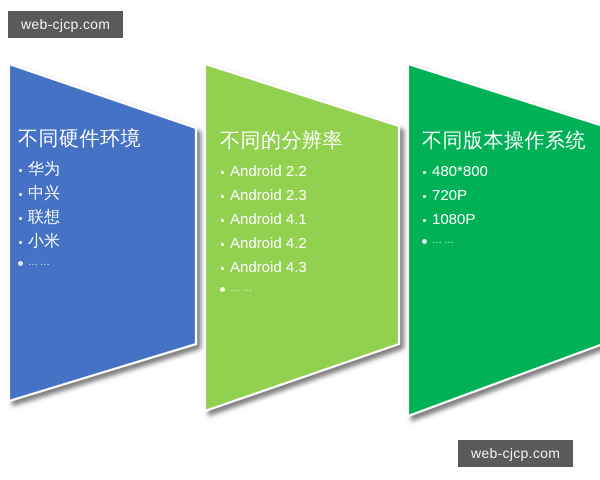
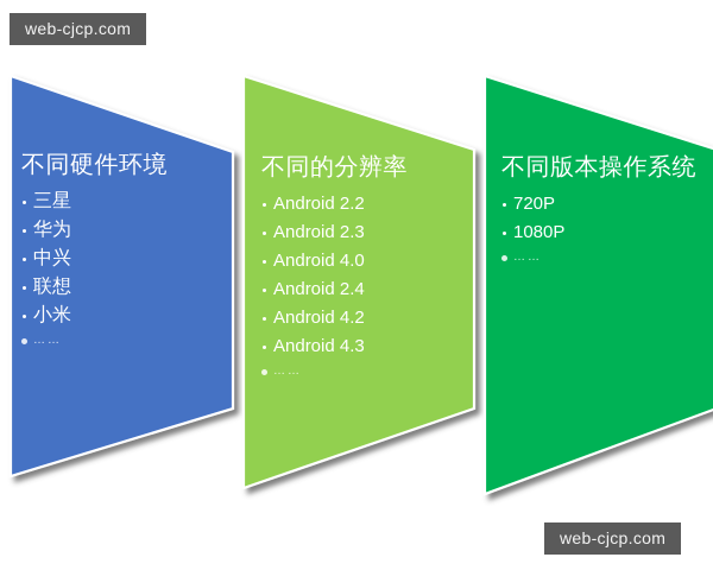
  不同硬件环境
+ 三星
  华为
  中兴
  联想
  小米
  ……
  不同的分辨率
  Android 2.2
  Android 2.3
+ Android 4.0
- Android 4.1
+ Android 2.4
  Android 4.2
  Android 4.3
  ……
  不同版本操作系统
- 480*800
  720P
  1080P
  ……
  web-cjcp.com
  web-cjcp.com
